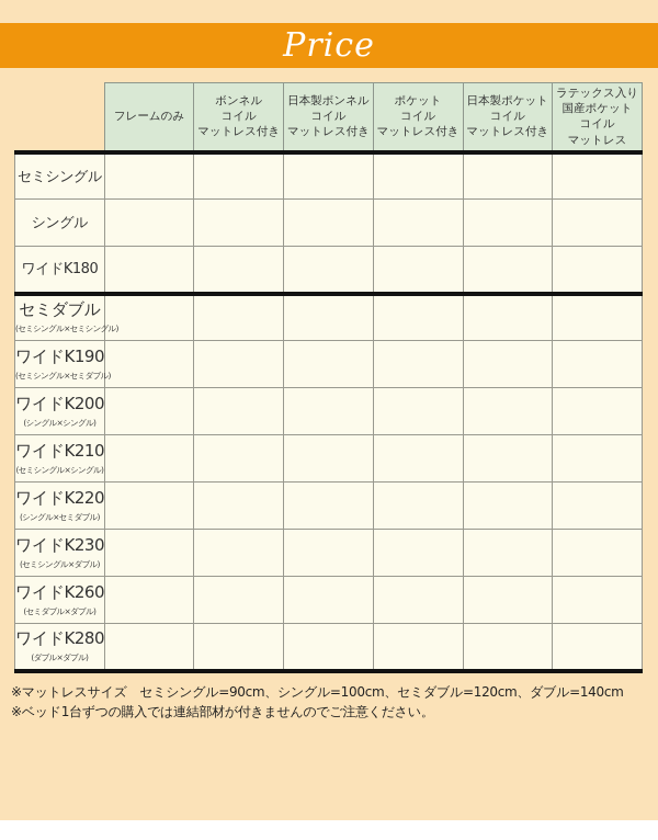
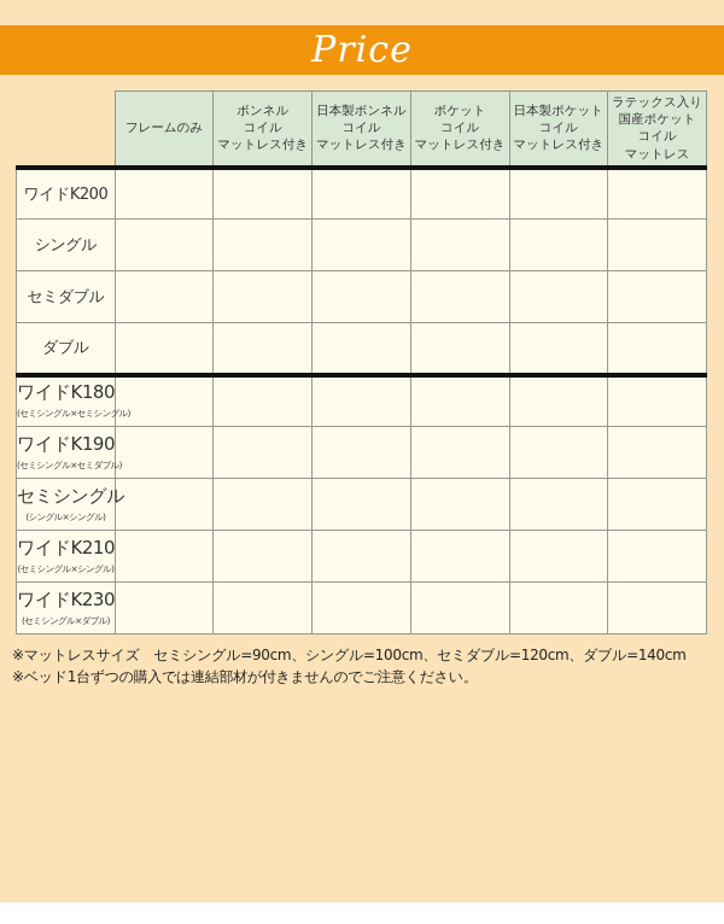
  Price
  	フレームのみ	ボンネル コイル マットレス付き	日本製ボンネル コイル マットレス付き	ポケット コイル マットレス付き	日本製ポケット コイル マットレス付き	ラテックス入り 国産ポケット コイル マットレス
- セミシングル
+ ワイドK200
  シングル
- ワイドK180
+ セミダブル
+ ダブル
- セミダブル (セミシングル×セミシングル)
+ ワイドK180 (セミシングル×セミシングル)
  ワイドK190 (セミシングル×セミダブル)
- ワイドK200 (シングル×シングル)
+ セミシングル (シングル×シングル)
  ワイドK210 (セミシングル×シングル)
- ワイドK220 (シングル×セミダブル)
  ワイドK230 (セミシングル×ダブル)
- ワイドK260 (セミダブル×ダブル)
- ワイドK280 (ダブル×ダブル)
  ※マットレスサイズ セミシングル=90cm、シングル=100cm、セミダブル=120cm、ダブル=140cm
  ※ベッド1台ずつの購入では連結部材が付きませんのでご注意ください。
